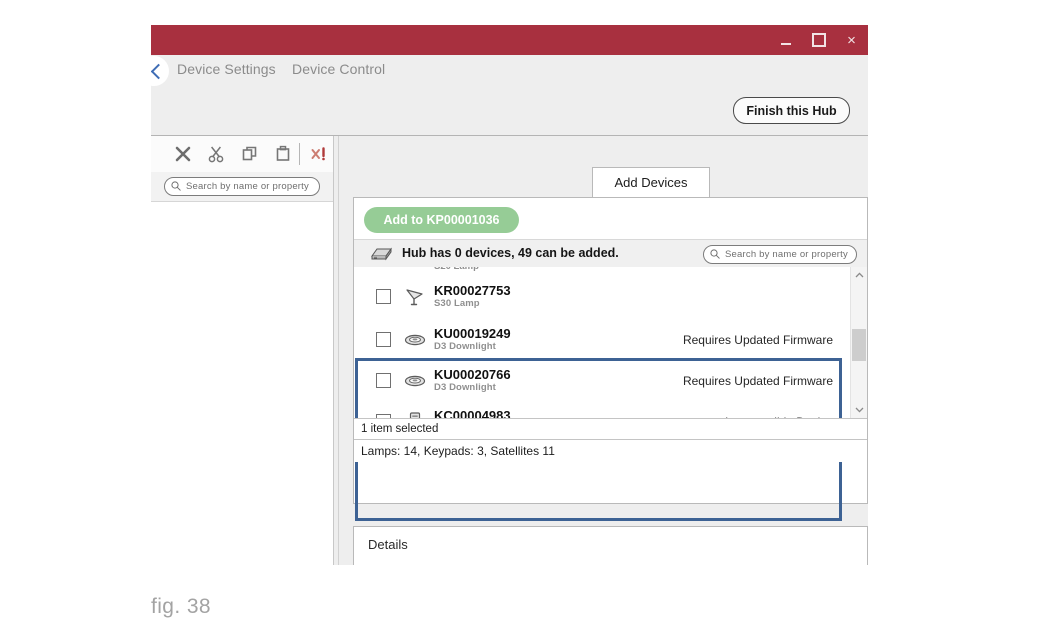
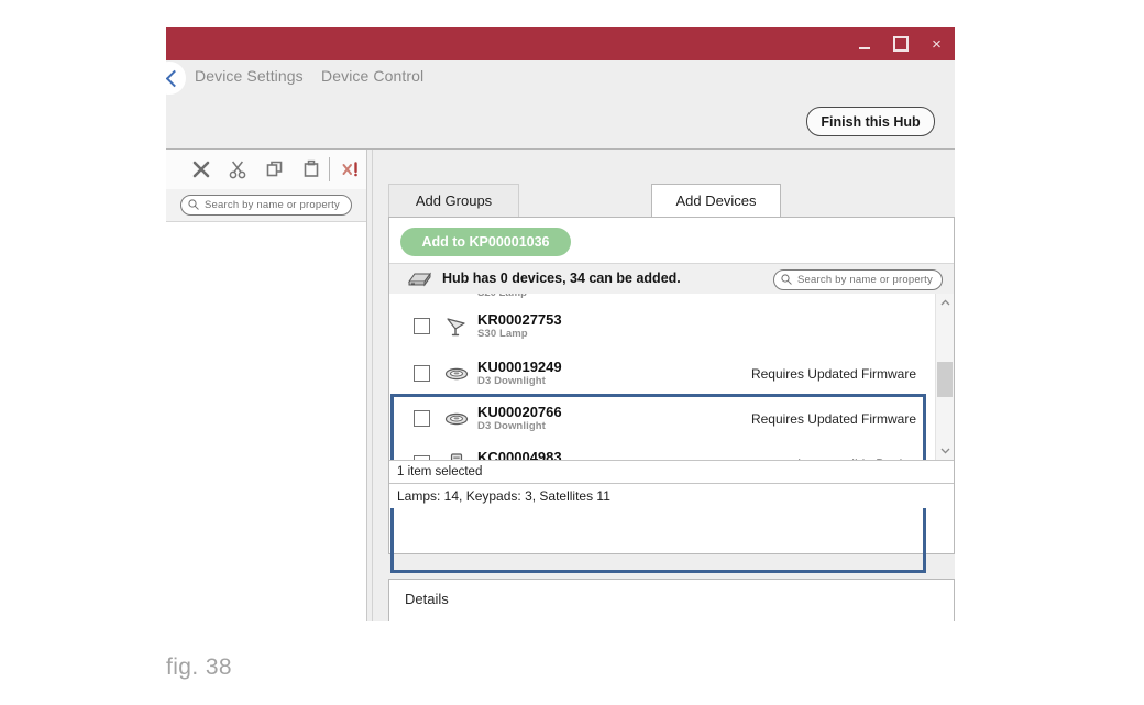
  ×
  Device Settings
  Device Control
  Finish this Hub
  Search by name or property
+ Add Groups
  Add Devices
  Add to KP00001036
- Hub has 0 devices, 49 can be added.
+ Hub has 0 devices, 34 can be added.
  Search by name or property
  S20 Lamp
  KR00027753
  S30 Lamp
  KU00019249
  D3 Downlight
  Requires Updated Firmware
  KU00020766
  D3 Downlight
  Requires Updated Firmware
  KC00004983
  1 item selected
  Lamps: 14, Keypads: 3, Satellites 11
  Details
  fig. 38
